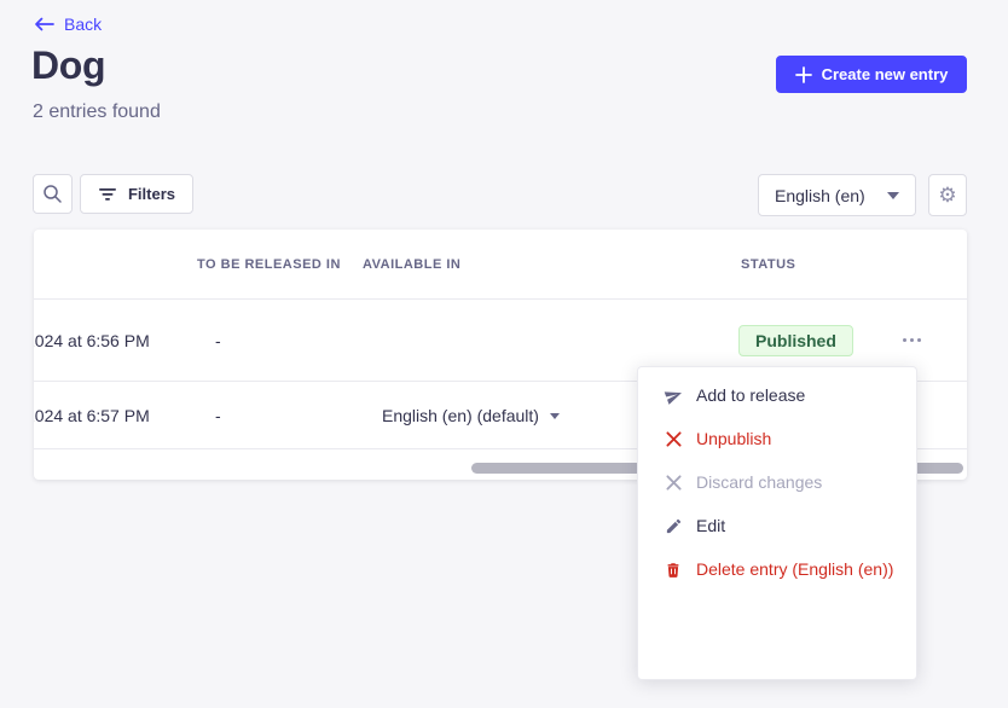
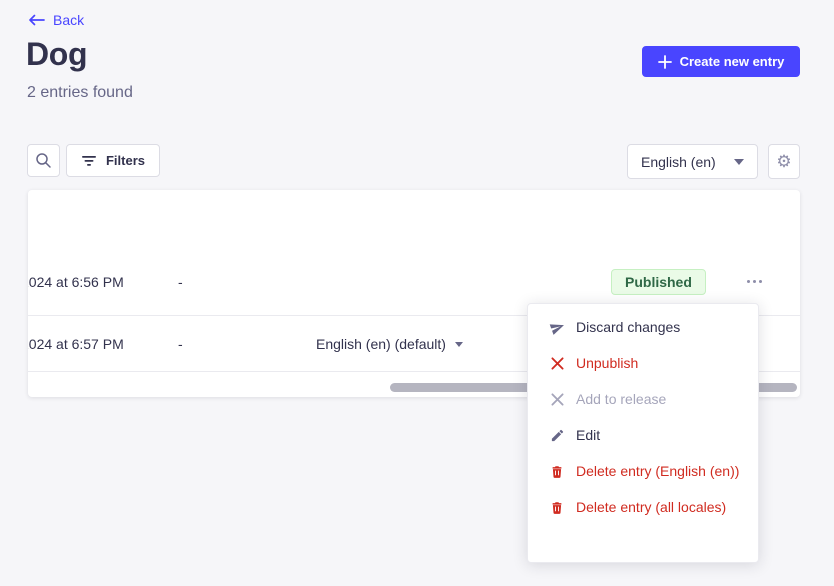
  Back
  Dog
  2 entries found
  Create new entry
  Filters
  English (en)
  ⚙
- TO BE RELEASED IN
- AVAILABLE IN
- STATUS
  024 at 6:56 PM
  -
  Published
  024 at 6:57 PM
  -
  English (en) (default)
- Add to release
+ Discard changes
  Unpublish
- Discard changes
+ Add to release
  Edit
  Delete entry (English (en))
+ Delete entry (all locales)
